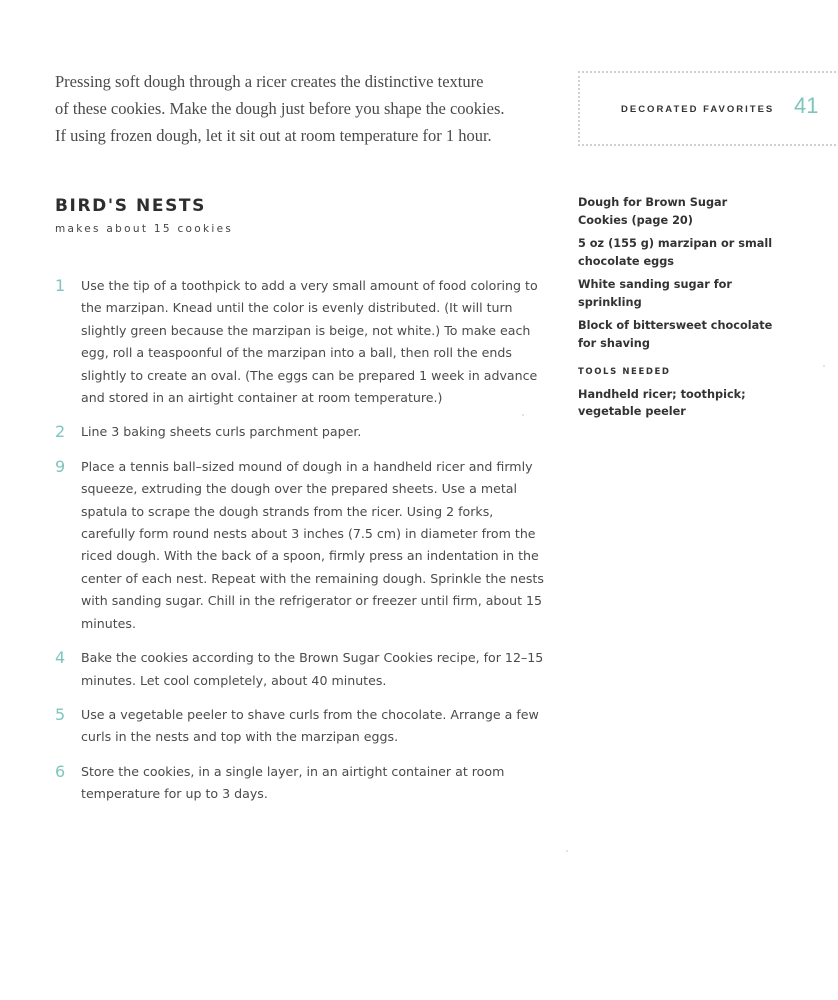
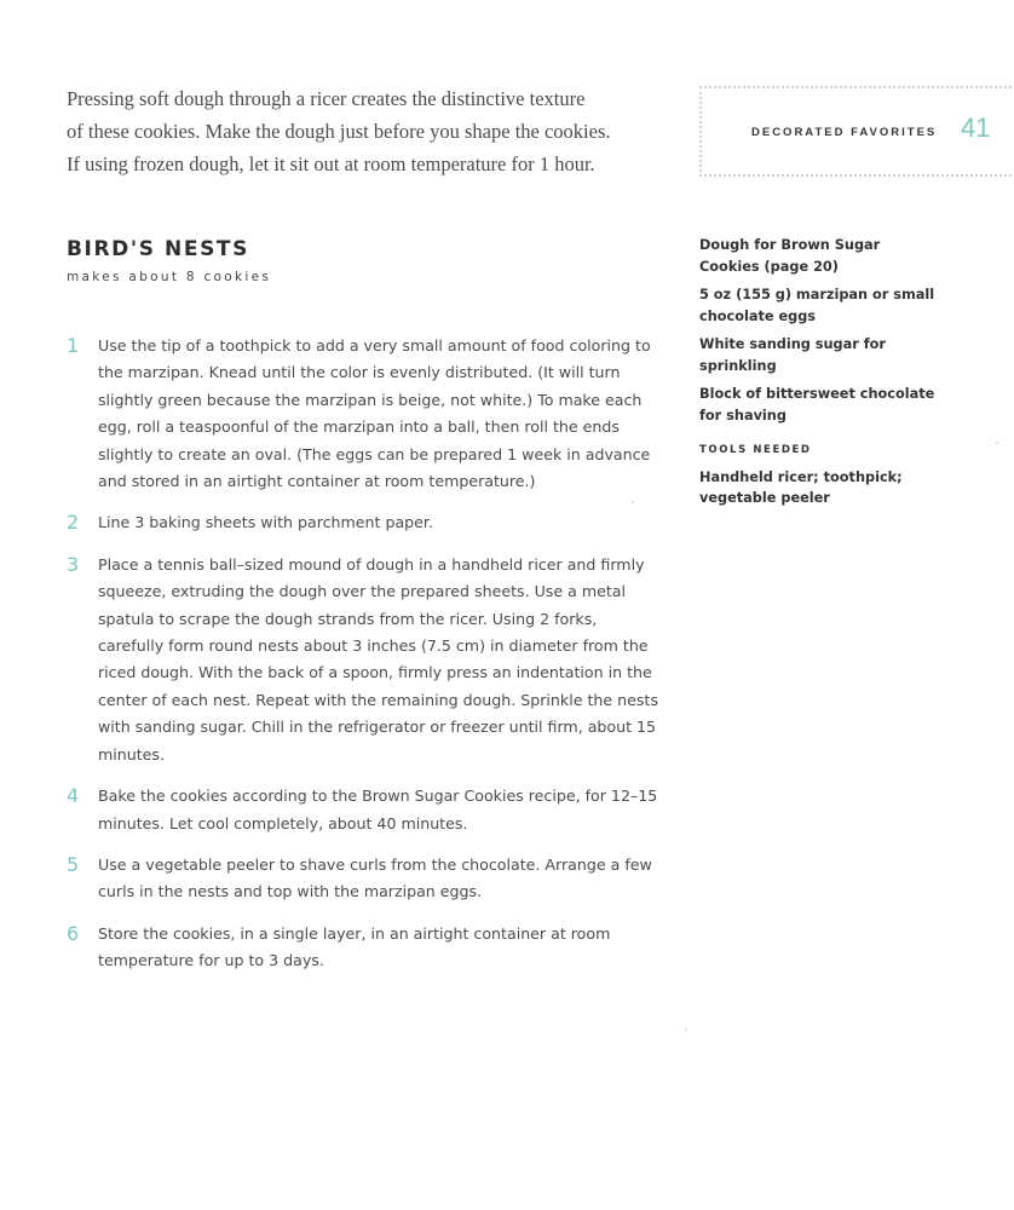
  Pressing soft dough through a ricer creates the distinctive texture
  of these cookies. Make the dough just before you shape the cookies.
  If using frozen dough, let it sit out at room temperature for 1 hour.
  DECORATED FAVORITES
  41
  BIRD'S NESTS
- makes about 15 cookies
+ makes about 8 cookies
  1
  Use the tip of a toothpick to add a very small amount of food coloring to the marzipan. Knead until the color is evenly distributed. (It will turn slightly green because the marzipan is beige, not white.) To make each egg, roll a teaspoonful of the marzipan into a ball, then roll the ends slightly to create an oval. (The eggs can be prepared 1 week in advance and stored in an airtight container at room temperature.)
  2
- Line 3 baking sheets curls parchment paper.
+ Line 3 baking sheets with parchment paper.
- 9
+ 3
  Place a tennis ball–sized mound of dough in a handheld ricer and firmly squeeze, extruding the dough over the prepared sheets. Use a metal spatula to scrape the dough strands from the ricer. Using 2 forks, carefully form round nests about 3 inches (7.5 cm) in diameter from the riced dough. With the back of a spoon, firmly press an indentation in the center of each nest. Repeat with the remaining dough. Sprinkle the nests with sanding sugar. Chill in the refrigerator or freezer until firm, about 15 minutes.
  4
  Bake the cookies according to the Brown Sugar Cookies recipe, for 12–15 minutes. Let cool completely, about 40 minutes.
  5
  Use a vegetable peeler to shave curls from the chocolate. Arrange a few curls in the nests and top with the marzipan eggs.
  6
  Store the cookies, in a single layer, in an airtight container at room temperature for up to 3 days.
  Dough for Brown Sugar Cookies (page 20)
  5 oz (155 g) marzipan or small chocolate eggs
  White sanding sugar for sprinkling
  Block of bittersweet chocolate for shaving
  TOOLS NEEDED
  Handheld ricer; toothpick; vegetable peeler
